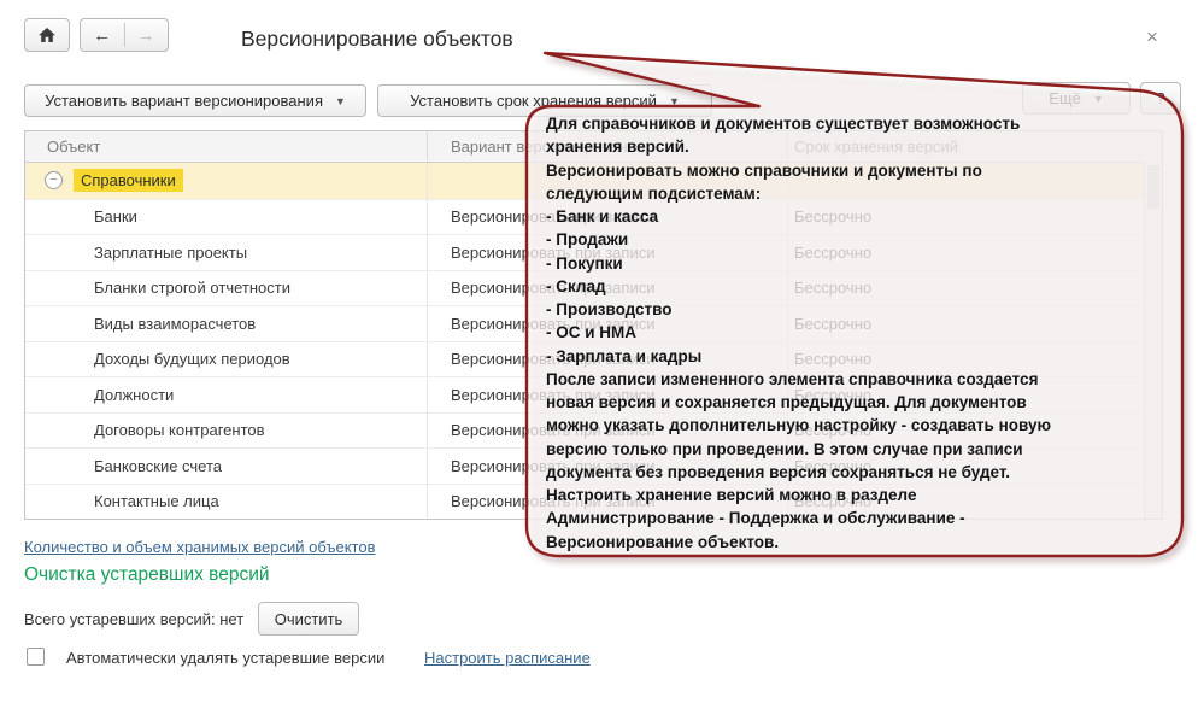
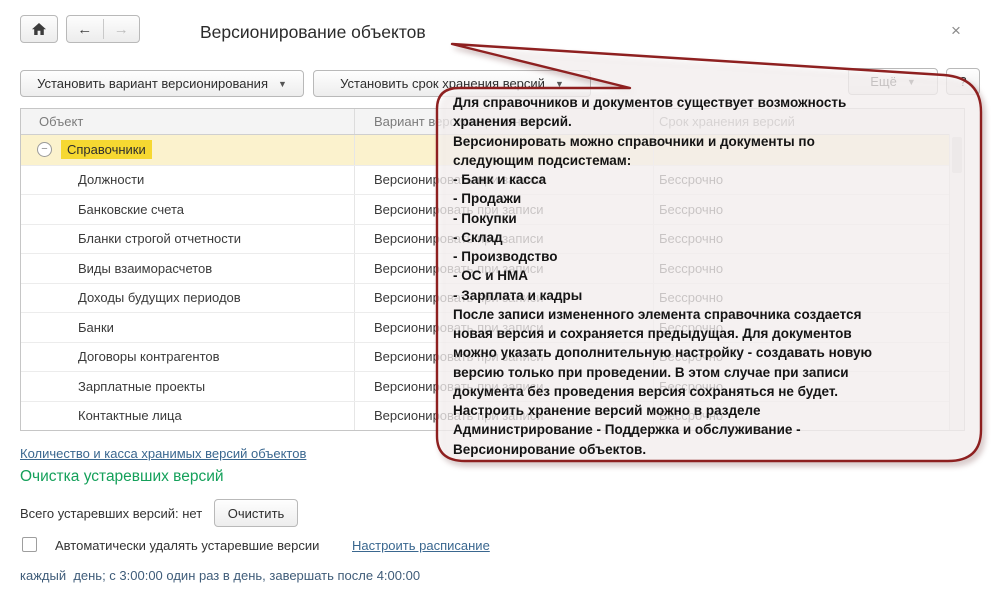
  ←
  →
  Версионирование объектов
  ×
  Установить вариант версионирования
  ▼
  Установить срок хранения версий
  ▼
  Ещё
  ▼
  ?
  Объект
  Вариант версионирования
  Срок хранения версий
  −
  Справочники
- Банки
+ Должности
  Версионировать при записи
  Бессрочно
- Зарплатные проекты
+ Банковские счета
  Версионировать при записи
  Бессрочно
  Бланки строгой отчетности
  Версионировать при записи
  Бессрочно
  Виды взаиморасчетов
  Версионировать при записи
  Бессрочно
  Доходы будущих периодов
  Версионировать при записи
  Бессрочно
- Должности
+ Банки
  Версионировать при записи
  Бессрочно
  Договоры контрагентов
  Версионировать при записи
  Бессрочно
- Банковские счета
+ Зарплатные проекты
  Версионировать при записи
  Бессрочно
  Контактные лица
  Версионировать при записи
  Бессрочно
- Количество и объем хранимых версий объектов
+ Количество и касса хранимых версий объектов
  Очистка устаревших версий
  Всего устаревших версий: нет
  Очистить
  Автоматически удалять устаревшие версии
  Настроить расписание
+ каждый день; с 3:00:00 один раз в день, завершать после 4:00:00
  Для справочников и документов существует возможность
  хранения версий.
  Версионировать можно справочники и документы по
  следующим подсистемам:
  - Банк и касса
  - Продажи
  - Покупки
  - Склад
  - Производство
  - ОС и НМА
  - Зарплата и кадры
  После записи измененного элемента справочника создается
  новая версия и сохраняется предыдущая. Для документов
  можно указать дополнительную настройку - создавать новую
  версию только при проведении. В этом случае при записи
  документа без проведения версия сохраняться не будет.
  Настроить хранение версий можно в разделе
  Администрирование - Поддержка и обслуживание -
  Версионирование объектов.
